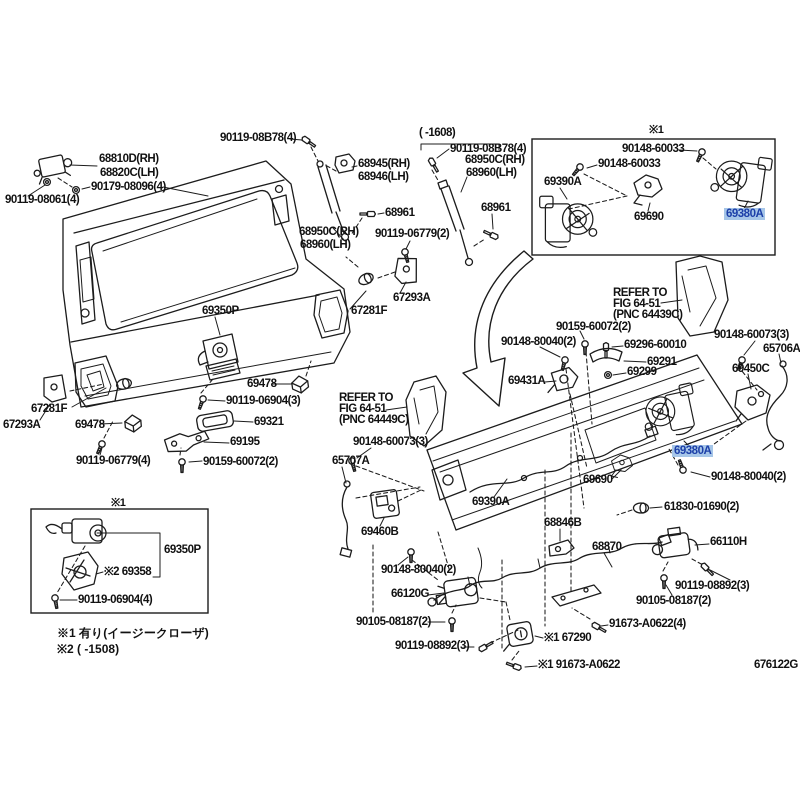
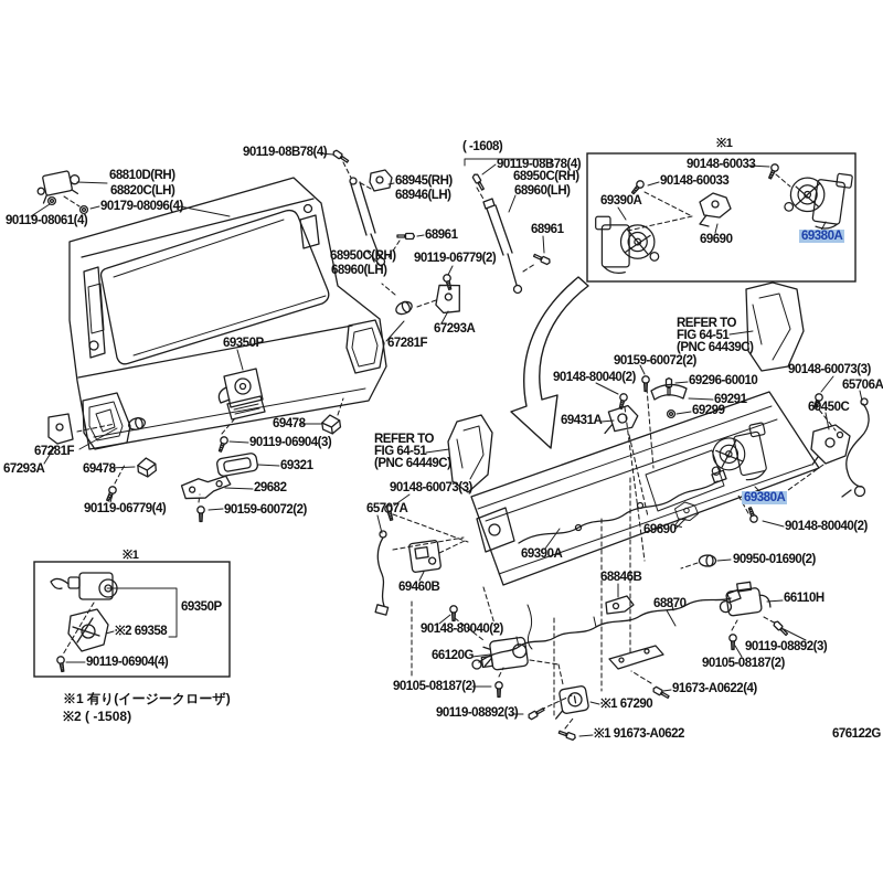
  68810D(RH)
  68820C(LH)
  90179-08096(4)
  90119-08061(4)
  90119-08B78(4)
  68945(RH)
  68946(LH)
  68961
  68950C(RH)
  68960(LH)
  90119-06779(2)
  ( -1608)
  90119-08B78(4)
  68950C(RH)
  68960(LH)
  68961
  ※1
  90148-60033
  90148-60033
  69390A
  69690
  69380A
  69350P
  67281F
  67293A
  67281F
  67293A
  69478
  90119-06904(3)
  69478
  69321
- 69195
+ 29682
  90119-06779(4)
  90159-60072(2)
  REFER TO
  FIG 64-51
  (PNC 64439C)
  90159-60072(2)
  90148-80040(2)
  69296-60010
  69291
  69299
  69431A
  90148-60073(3)
  65706A
  69450C
  REFER TO
  FIG 64-51
  (PNC 64449C)
  90148-60073(3)
  65707A
  69460B
  69390A
  68846B
  69690
  69380A
  90148-80040(2)
- 61830-01690(2)
+ 90950-01690(2)
  68870
  66110H
  90148-80040(2)
  66120G
  90105-08187(2)
  90119-08892(3)
  ※1 67290
  ※1 91673-A0622
  91673-A0622(4)
  90105-08187(2)
  90119-08892(3)
  ※1
  69350P
  ※2 69358
  90119-06904(4)
  ※1 有り(イージークローザ)
  ※2 ( -1508)
  676122G
